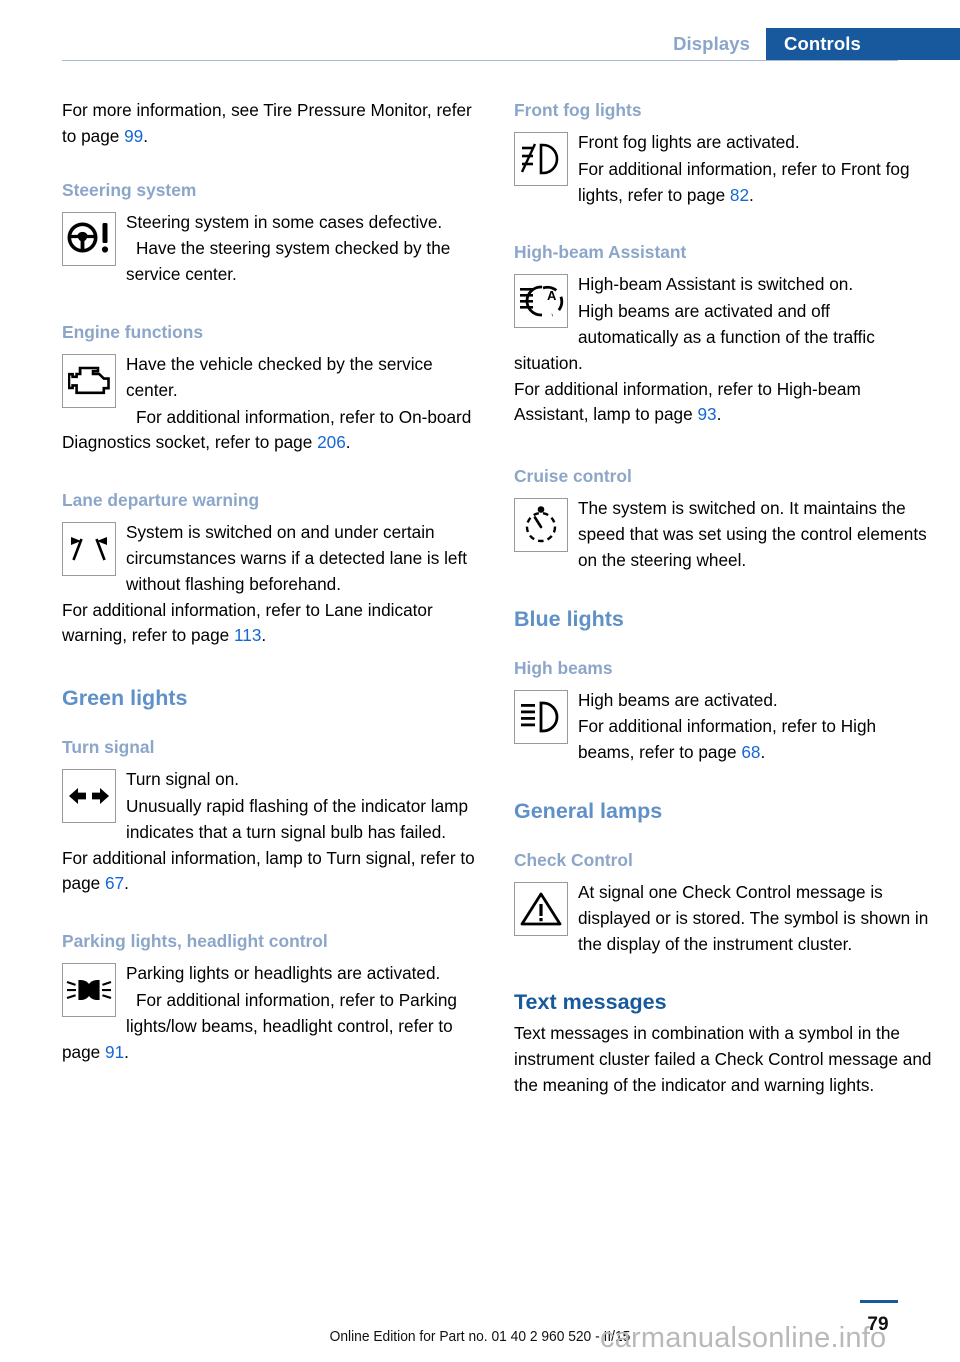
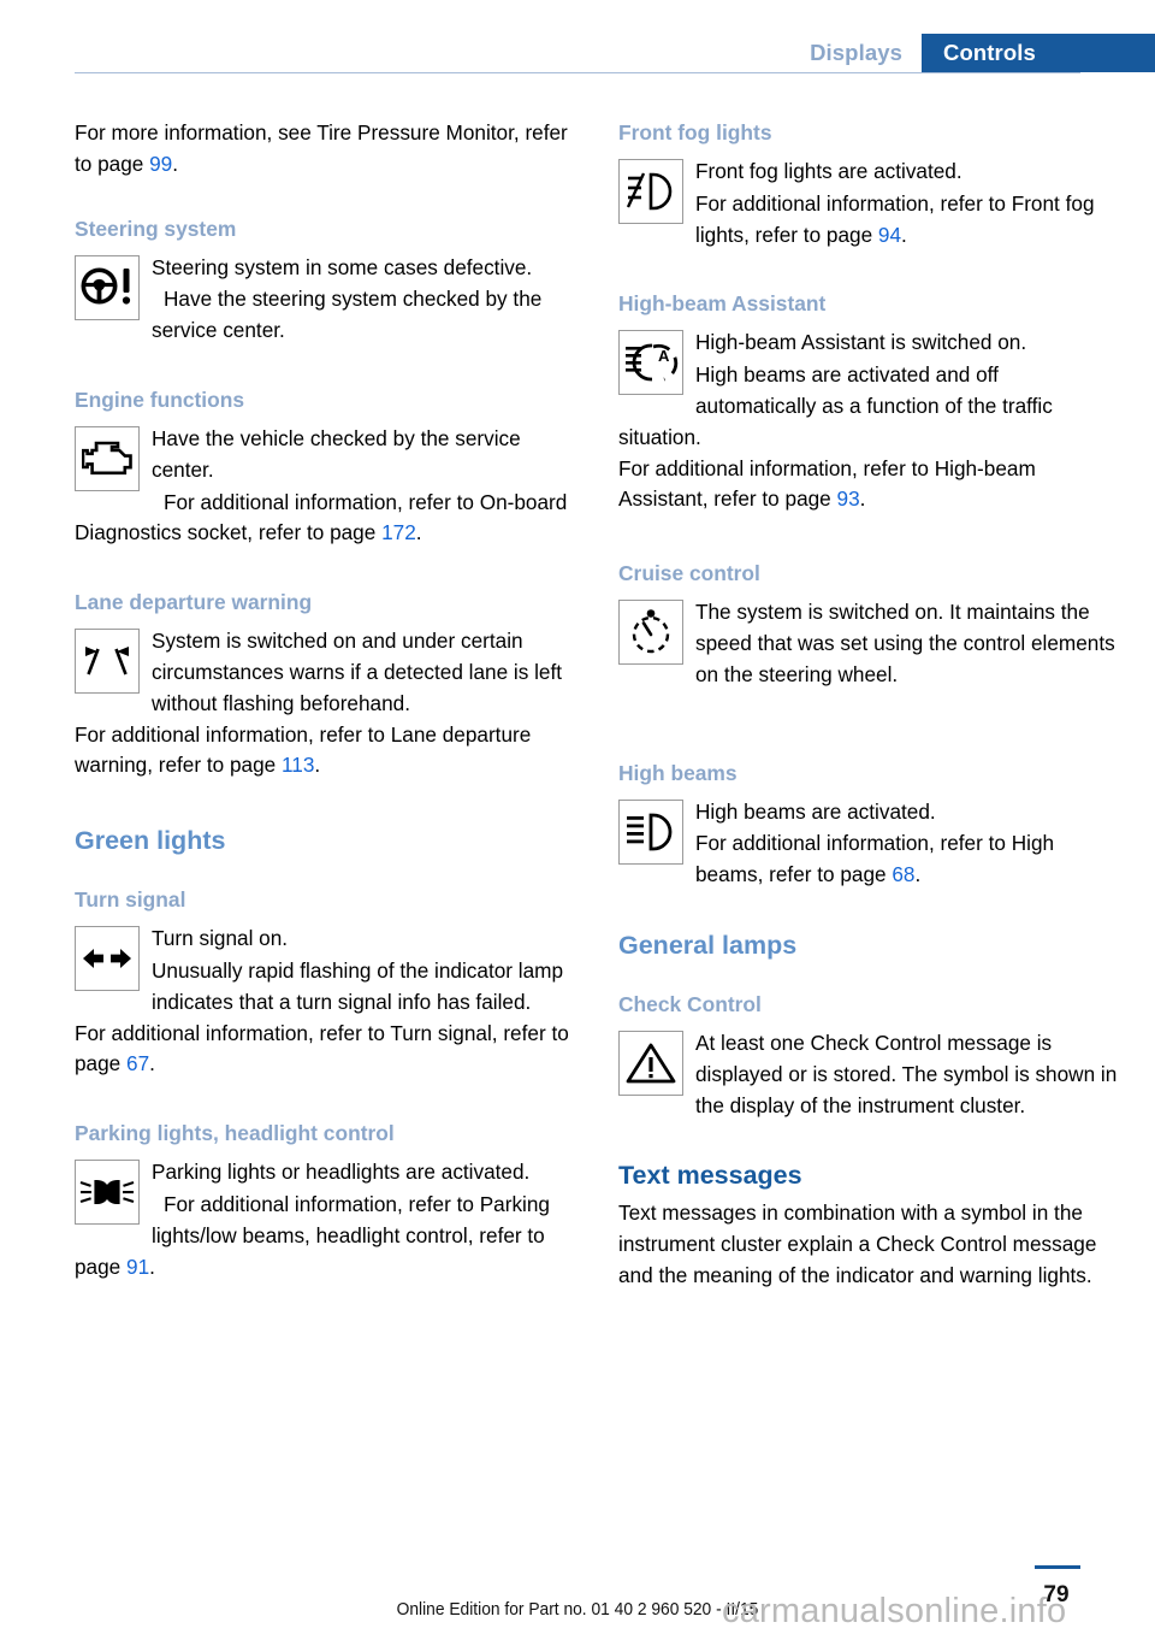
  Displays
  Controls
  For more information, see Tire Pressure Monitor, refer to page 99.
  Steering system
  Steering system in some cases defective.
  Have the steering system checked by the service center.
  Engine functions
  Have the vehicle checked by the service center.
- For additional information, refer to On-board Diagnostics socket, refer to page 206.
+ For additional information, refer to On-board Diagnostics socket, refer to page 172.
  Lane departure warning
  System is switched on and under certain circumstances warns if a detected lane is left without flashing beforehand.
- For additional information, refer to Lane indicator warning, refer to page 113.
+ For additional information, refer to Lane departure warning, refer to page 113.
  Green lights
  Turn signal
  Turn signal on.
- Unusually rapid flashing of the indicator lamp indicates that a turn signal bulb has failed.
+ Unusually rapid flashing of the indicator lamp indicates that a turn signal info has failed.
- For additional information, lamp to Turn signal, refer to page 67.
+ For additional information, refer to Turn signal, refer to page 67.
  Parking lights, headlight control
  Parking lights or headlights are activated.
  For additional information, refer to Parking lights/low beams, headlight control, refer to page 91.
  Front fog lights
  Front fog lights are activated.
- For additional information, refer to Front fog lights, refer to page 82.
+ For additional information, refer to Front fog lights, refer to page 94.
  High-beam Assistant
  A
  High-beam Assistant is switched on.
  High beams are activated and off automatically as a function of the traffic situation.
- For additional information, refer to High-beam Assistant, lamp to page 93.
+ For additional information, refer to High-beam Assistant, refer to page 93.
  Cruise control
  The system is switched on. It maintains the speed that was set using the control elements on the steering wheel.
- Blue lights
  High beams
  High beams are activated.
  For additional information, refer to High beams, refer to page 68.
  General lamps
  Check Control
- At signal one Check Control message is displayed or is stored. The symbol is shown in the display of the instrument cluster.
+ At least one Check Control message is displayed or is stored. The symbol is shown in the display of the instrument cluster.
  Text messages
- Text messages in combination with a symbol in the instrument cluster failed a Check Control message and the meaning of the indicator and warning lights.
+ Text messages in combination with a symbol in the instrument cluster explain a Check Control message and the meaning of the indicator and warning lights.
  79
  Online Edition for Part no. 01 40 2 960 520 - II/15
  carmanualsonline.info
